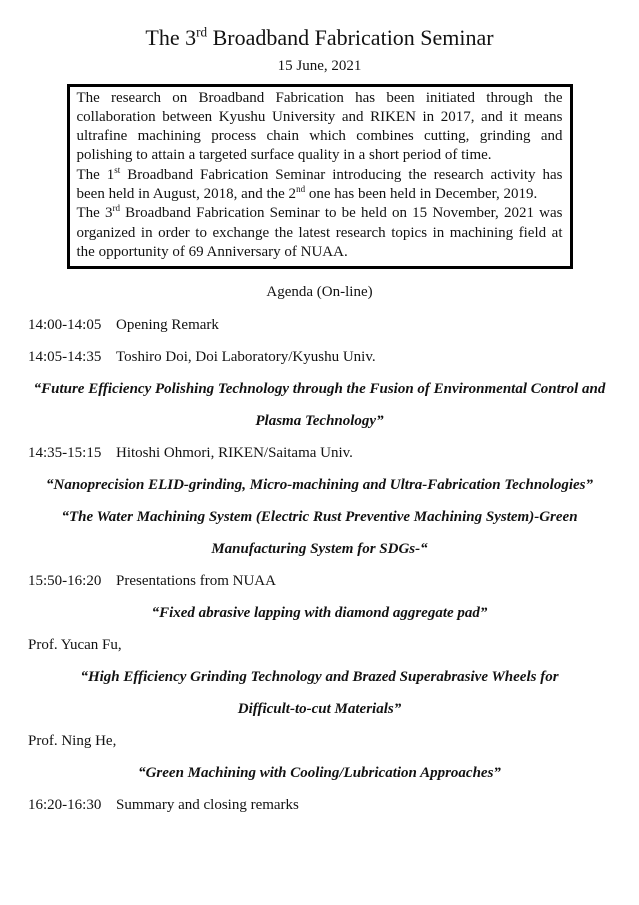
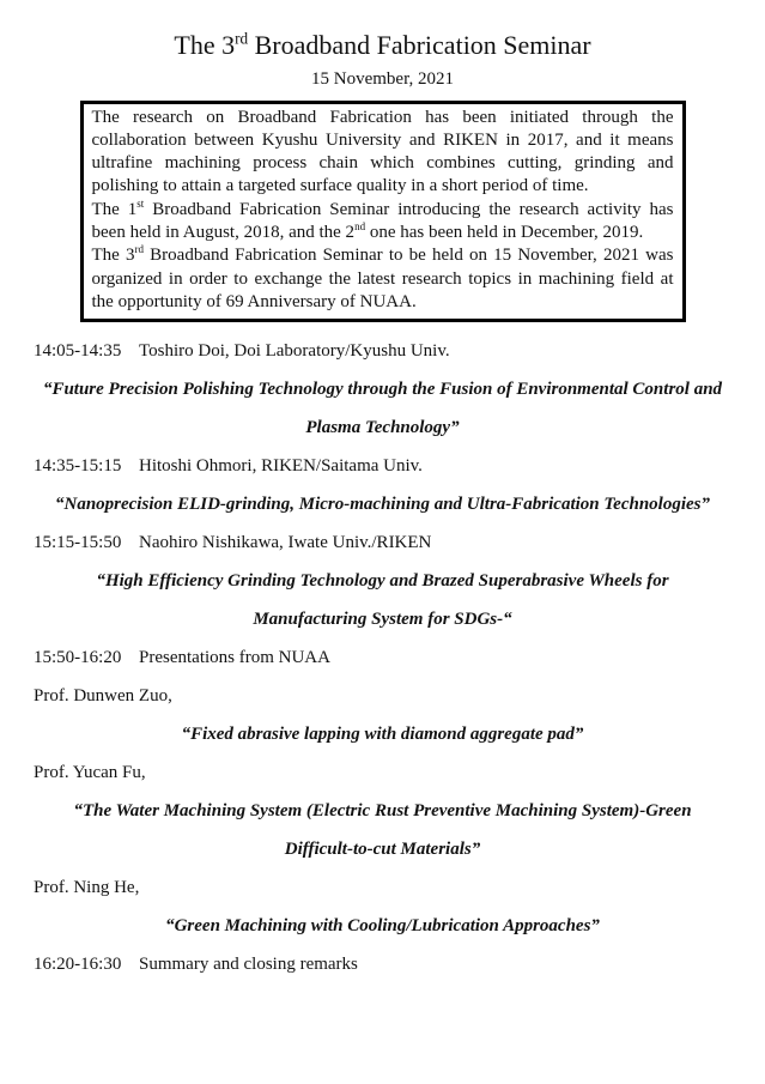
  The 3rd Broadband Fabrication Seminar
- 15 June, 2021
+ 15 November, 2021
  The research on Broadband Fabrication has been initiated through the collaboration between Kyushu University and RIKEN in 2017, and it means ultrafine machining process chain which combines cutting, grinding and polishing to attain a targeted surface quality in a short period of time.
  The 1st Broadband Fabrication Seminar introducing the research activity has been held in August, 2018, and the 2nd one has been held in December, 2019.
  The 3rd Broadband Fabrication Seminar to be held on 15 November, 2021 was organized in order to exchange the latest research topics in machining field at the opportunity of 69 Anniversary of NUAA.
- Agenda (On-line)
- 14:00-14:05 Opening Remark
  14:05-14:35 Toshiro Doi, Doi Laboratory/Kyushu Univ.
- “Future Efficiency Polishing Technology through the Fusion of Environmental Control and
+ “Future Precision Polishing Technology through the Fusion of Environmental Control and
  Plasma Technology”
  14:35-15:15 Hitoshi Ohmori, RIKEN/Saitama Univ.
  “Nanoprecision ELID-grinding, Micro-machining and Ultra-Fabrication Technologies”
+ 15:15-15:50 Naohiro Nishikawa, Iwate Univ./RIKEN
- “The Water Machining System (Electric Rust Preventive Machining System)-Green
+ “High Efficiency Grinding Technology and Brazed Superabrasive Wheels for
  Manufacturing System for SDGs-“
  15:50-16:20 Presentations from NUAA
+ Prof. Dunwen Zuo,
  “Fixed abrasive lapping with diamond aggregate pad”
  Prof. Yucan Fu,
- “High Efficiency Grinding Technology and Brazed Superabrasive Wheels for
+ “The Water Machining System (Electric Rust Preventive Machining System)-Green
  Difficult-to-cut Materials”
  Prof. Ning He,
  “Green Machining with Cooling/Lubrication Approaches”
  16:20-16:30 Summary and closing remarks
